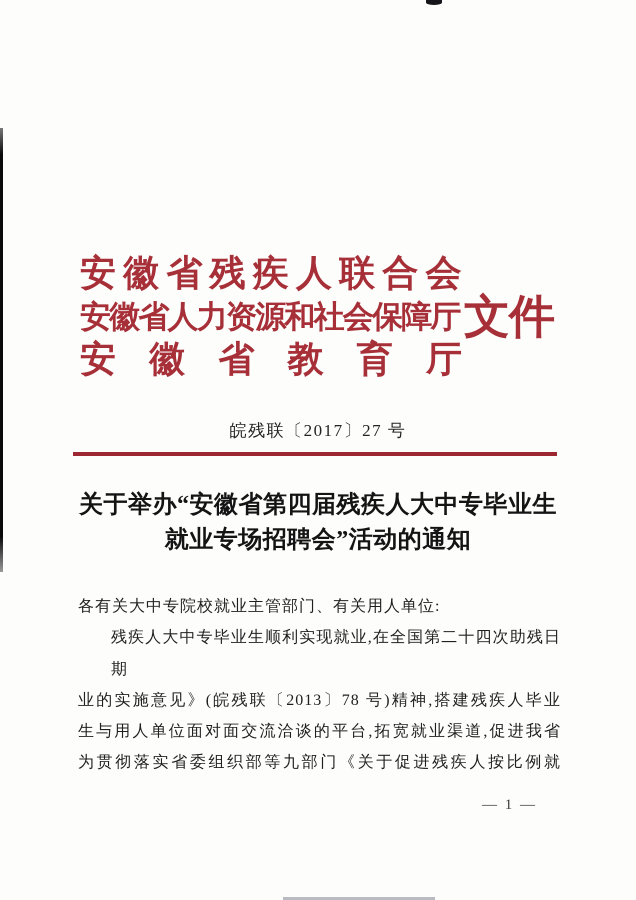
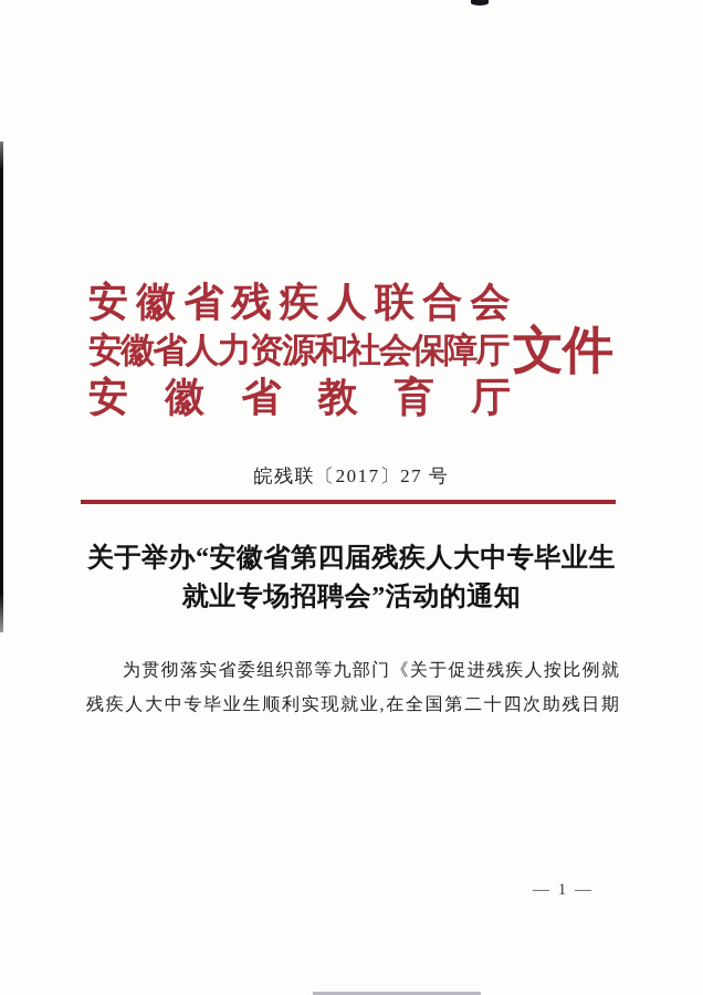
  安徽省残疾人联合会
  安徽省人力资源和社会保障厅
  安徽省教育厅
  文件
  皖残联〔2017〕27 号
  关于举办“安徽省第四届残疾人大中专毕业生
  就业专场招聘会”活动的通知
- 各有关大中专院校就业主管部门、有关用人单位:
- 残疾人大中专毕业生顺利实现就业,在全国第二十四次助残日期
+ 为贯彻落实省委组织部等九部门《关于促进残疾人按比例就
- 业的实施意见》(皖残联〔2013〕78 号)精神,搭建残疾人毕业
- 生与用人单位面对面交流洽谈的平台,拓宽就业渠道,促进我省
- 为贯彻落实省委组织部等九部门《关于促进残疾人按比例就
+ 残疾人大中专毕业生顺利实现就业,在全国第二十四次助残日期
  — 1 —
